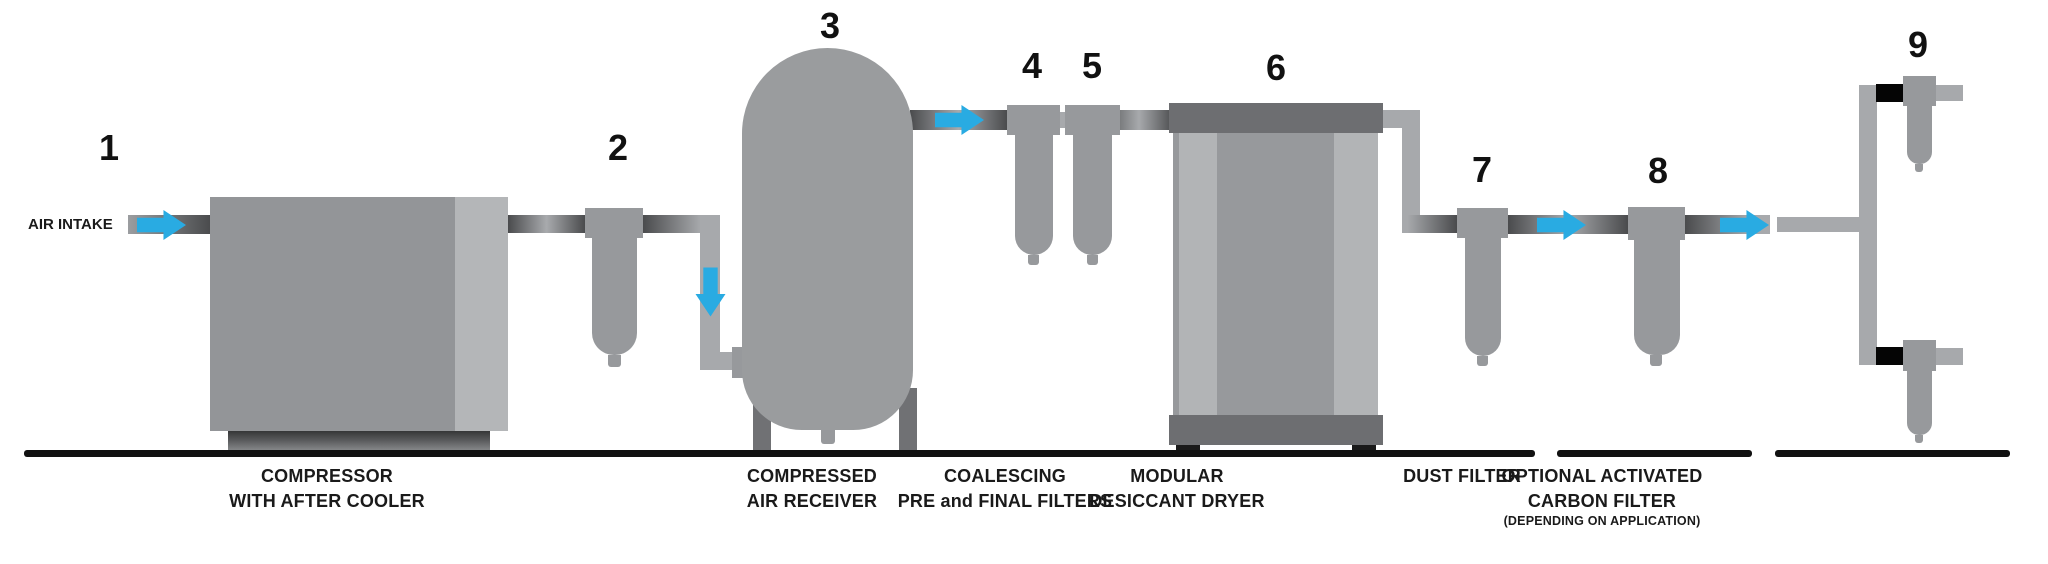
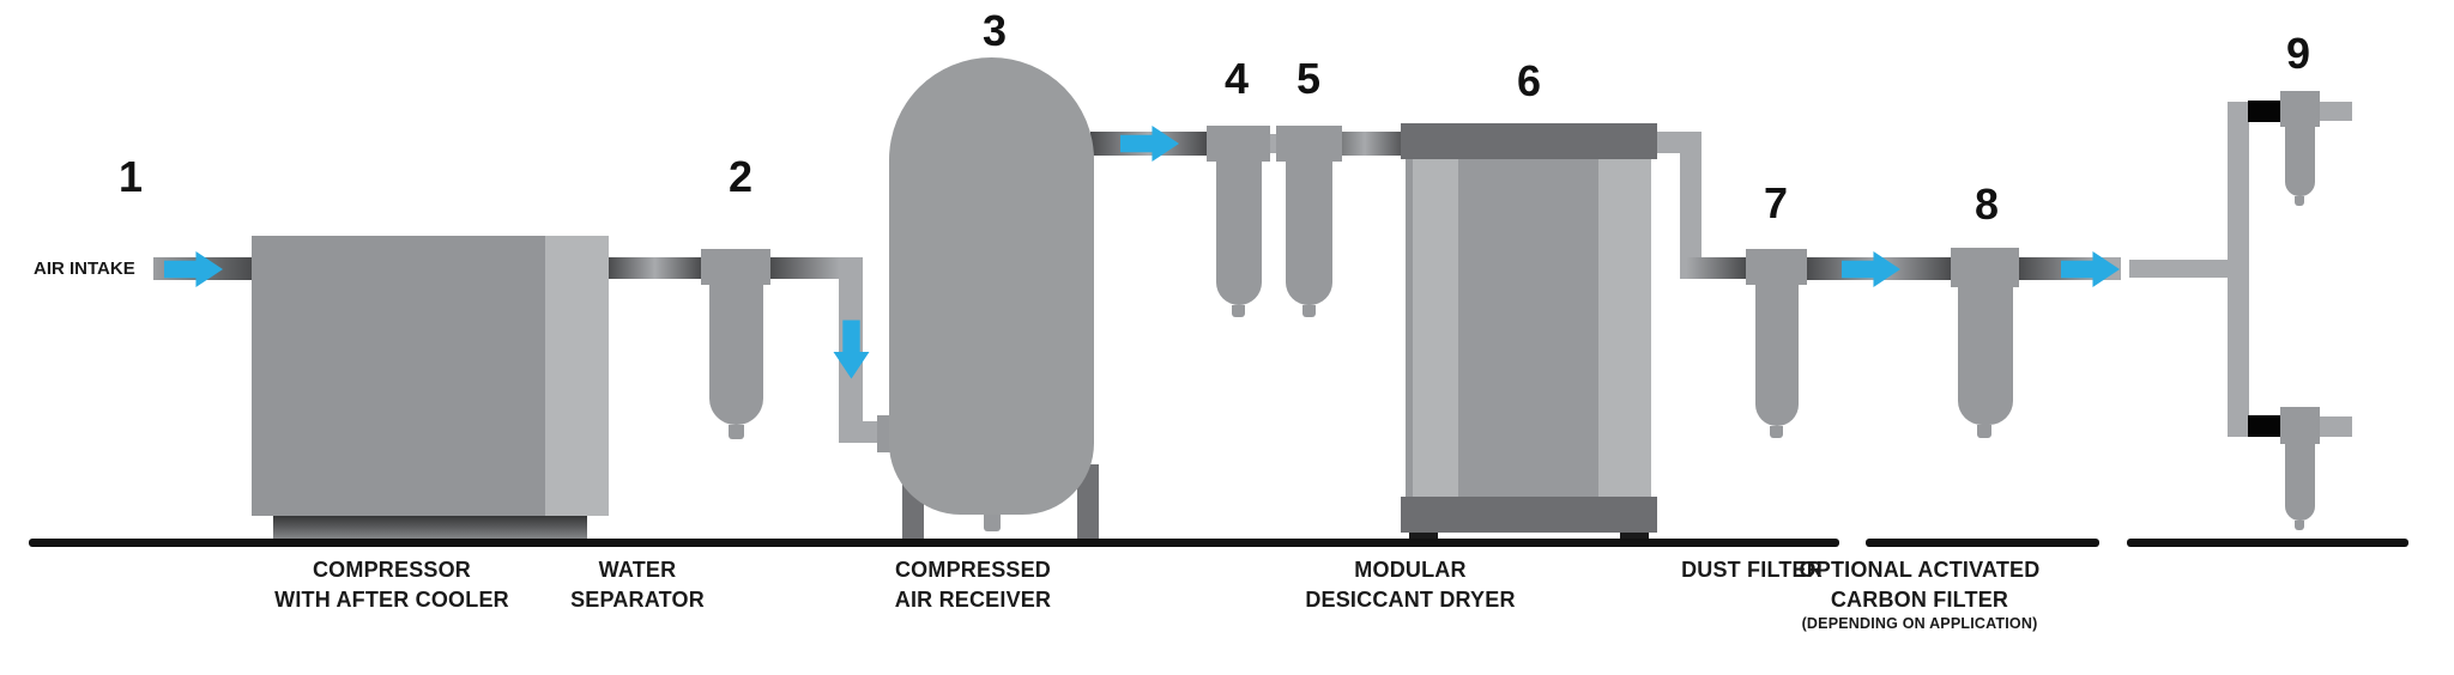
  1
  2
  3
  4
  5
  6
  7
  8
  9
  AIR INTAKE
  COMPRESSOR
  WITH AFTER COOLER
+ WATER
+ SEPARATOR
  COMPRESSED
  AIR RECEIVER
- COALESCING
- PRE and FINAL FILTERS
  MODULAR
  DESICCANT DRYER
  DUST FILTER
  OPTIONAL ACTIVATED
  CARBON FILTER
  (DEPENDING ON APPLICATION)
